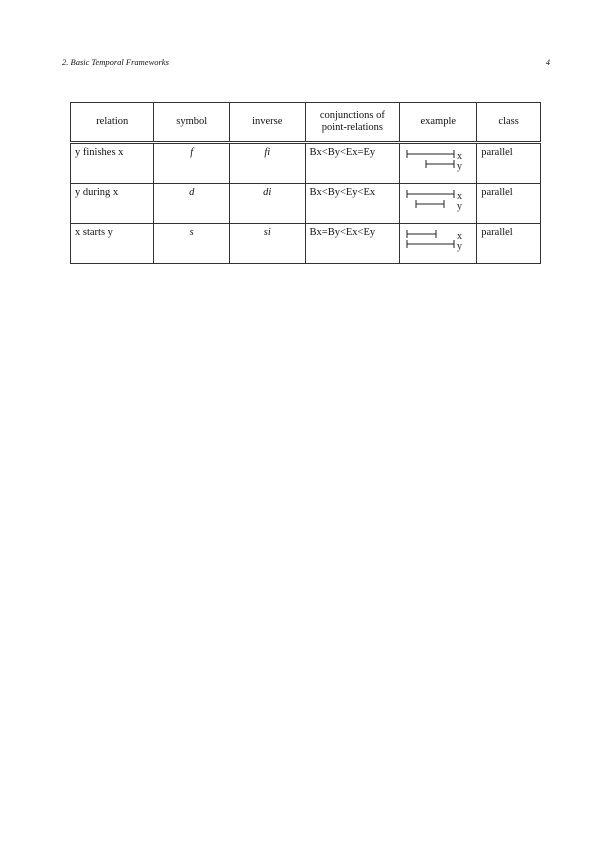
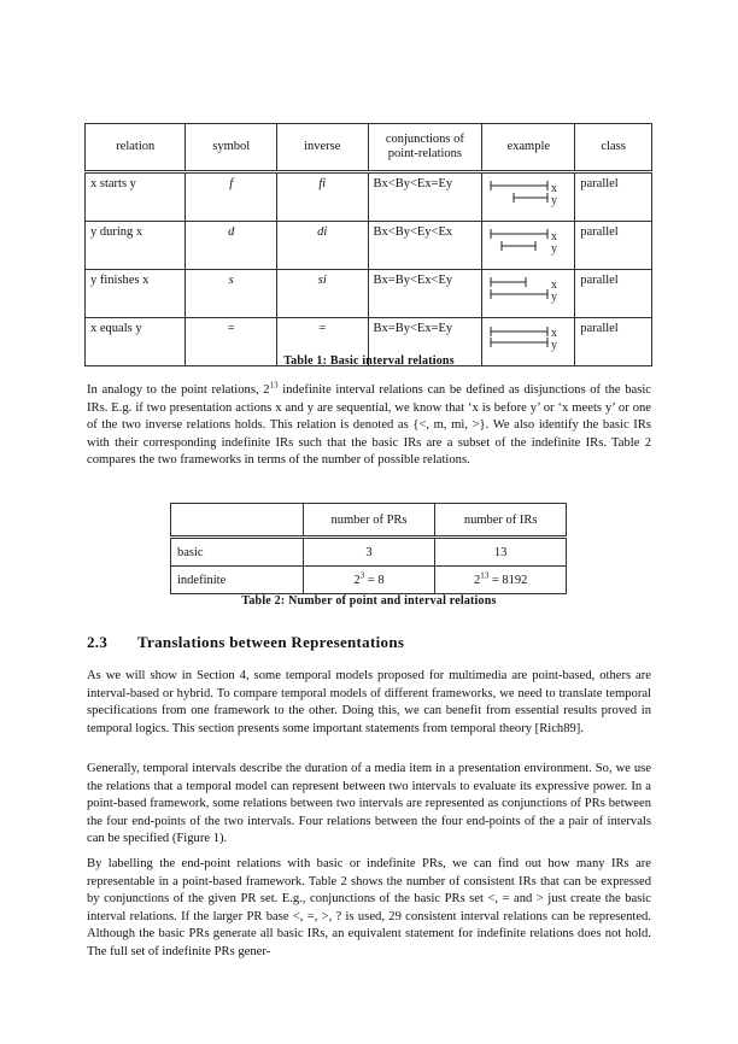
- 2. Basic Temporal Frameworks
- 4
  relation	symbol	inverse	conjunctions of point-relations	example	class
- y finishes x	f	fi	Bx<By<Ex=Ey	x y	parallel
+ x starts y	f	fi	Bx<By<Ex=Ey	x y	parallel
  y during x	d	di	Bx<By<Ey<Ex	x y	parallel
- x starts y	s	si	Bx=By<Ex<Ey	x y	parallel
+ y finishes x	s	si	Bx=By<Ex<Ey	x y	parallel
+ x equals y	=	=	Bx=By<Ex=Ey	x y	parallel
+ Table 1: Basic interval relations
+ In analogy to the point relations, 213 indefinite interval relations can be defined as disjunctions of the basic IRs. E.g. if two presentation actions x and y are sequential, we know that ‘x is before y’ or ‘x meets y’ or one of the two inverse relations holds. This relation is denoted as {<, m, mi, >}. We also identify the basic IRs with their corresponding indefinite IRs such that the basic IRs are a subset of the indefinite IRs. Table 2 compares the two frameworks in terms of the number of possible relations.
+ 	number of PRs	number of IRs
+ basic	3	13
+ indefinite	23 = 8	213 = 8192
+ Table 2: Number of point and interval relations
+ 2.3 Translations between Representations
+ As we will show in Section 4, some temporal models proposed for multimedia are point-based, others are interval-based or hybrid. To compare temporal models of different frameworks, we need to translate temporal specifications from one framework to the other. Doing this, we can benefit from essential results proved in temporal logics. This section presents some important statements from temporal theory [Rich89].
+ Generally, temporal intervals describe the duration of a media item in a presentation environment. So, we use the relations that a temporal model can represent between two intervals to evaluate its expressive power. In a point-based framework, some relations between two intervals are represented as conjunctions of PRs between the four end-points of the two intervals. Four relations between the four end-points of the a pair of intervals can be specified (Figure 1).
+ By labelling the end-point relations with basic or indefinite PRs, we can find out how many IRs are representable in a point-based framework. Table 2 shows the number of consistent IRs that can be expressed by conjunctions of the given PR set. E.g., conjunctions of the basic PRs set <, = and > just create the basic interval relations. If the larger PR base <, =, >, ? is used, 29 consistent interval relations can be represented. Although the basic PRs generate all basic IRs, an equivalent statement for indefinite relations does not hold. The full set of indefinite PRs gener-
